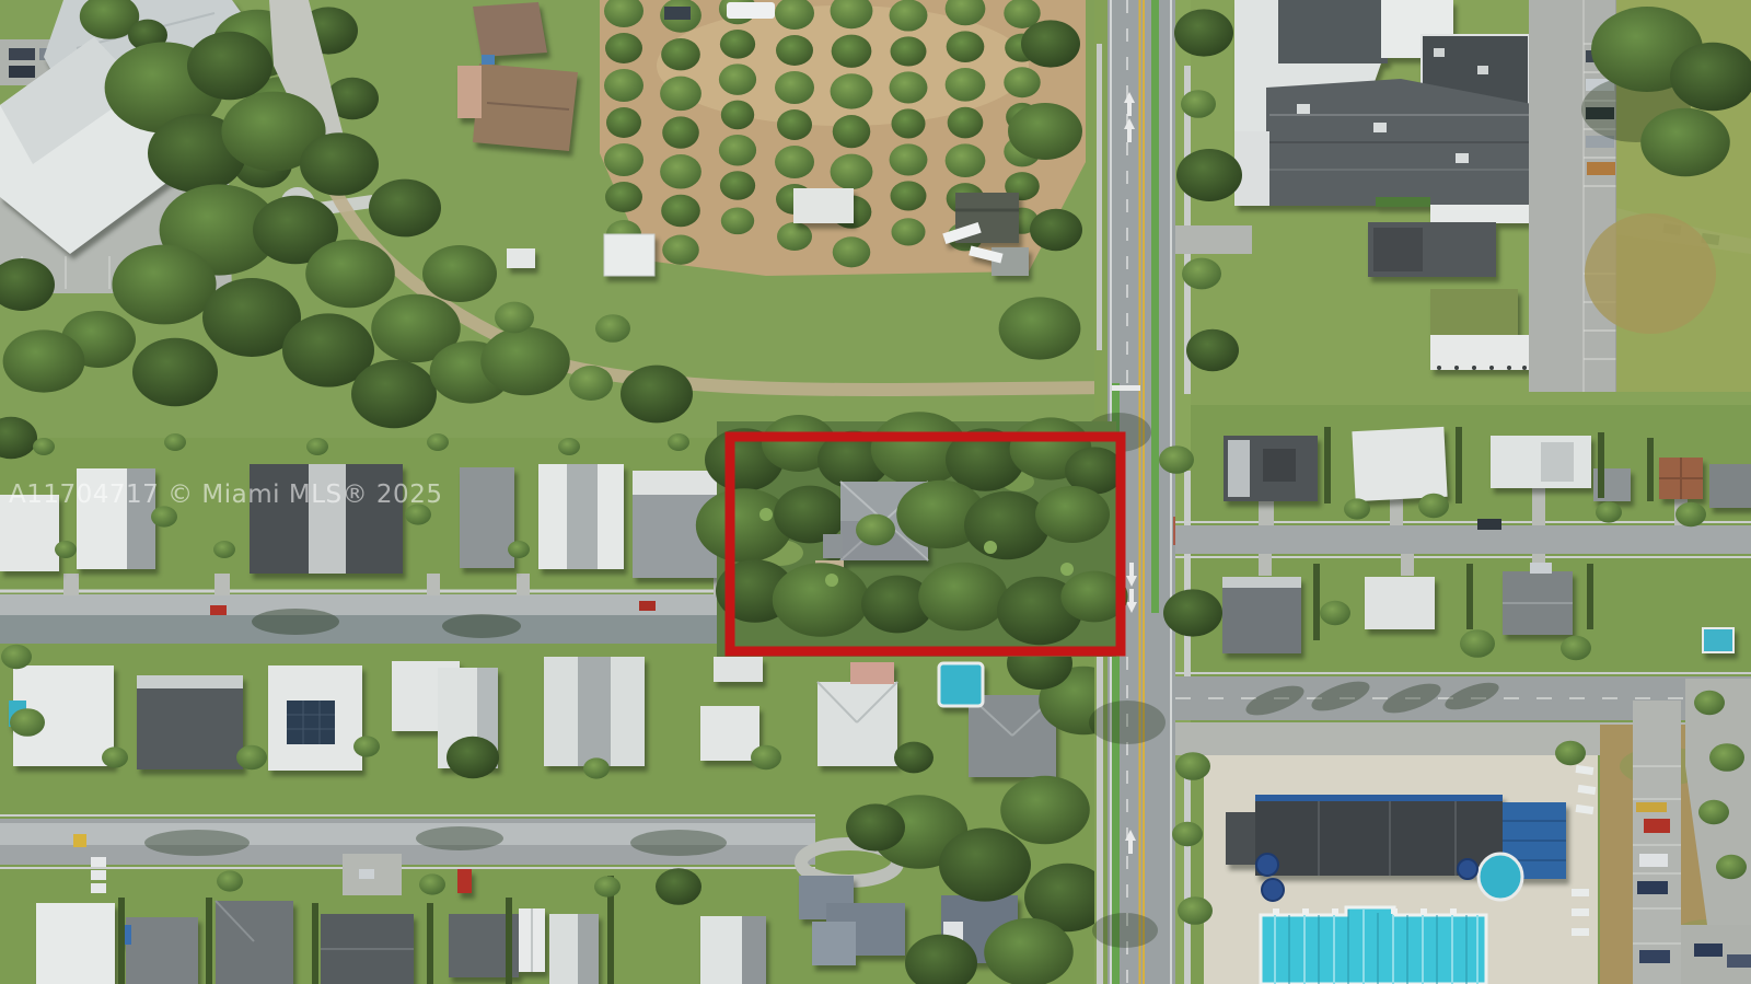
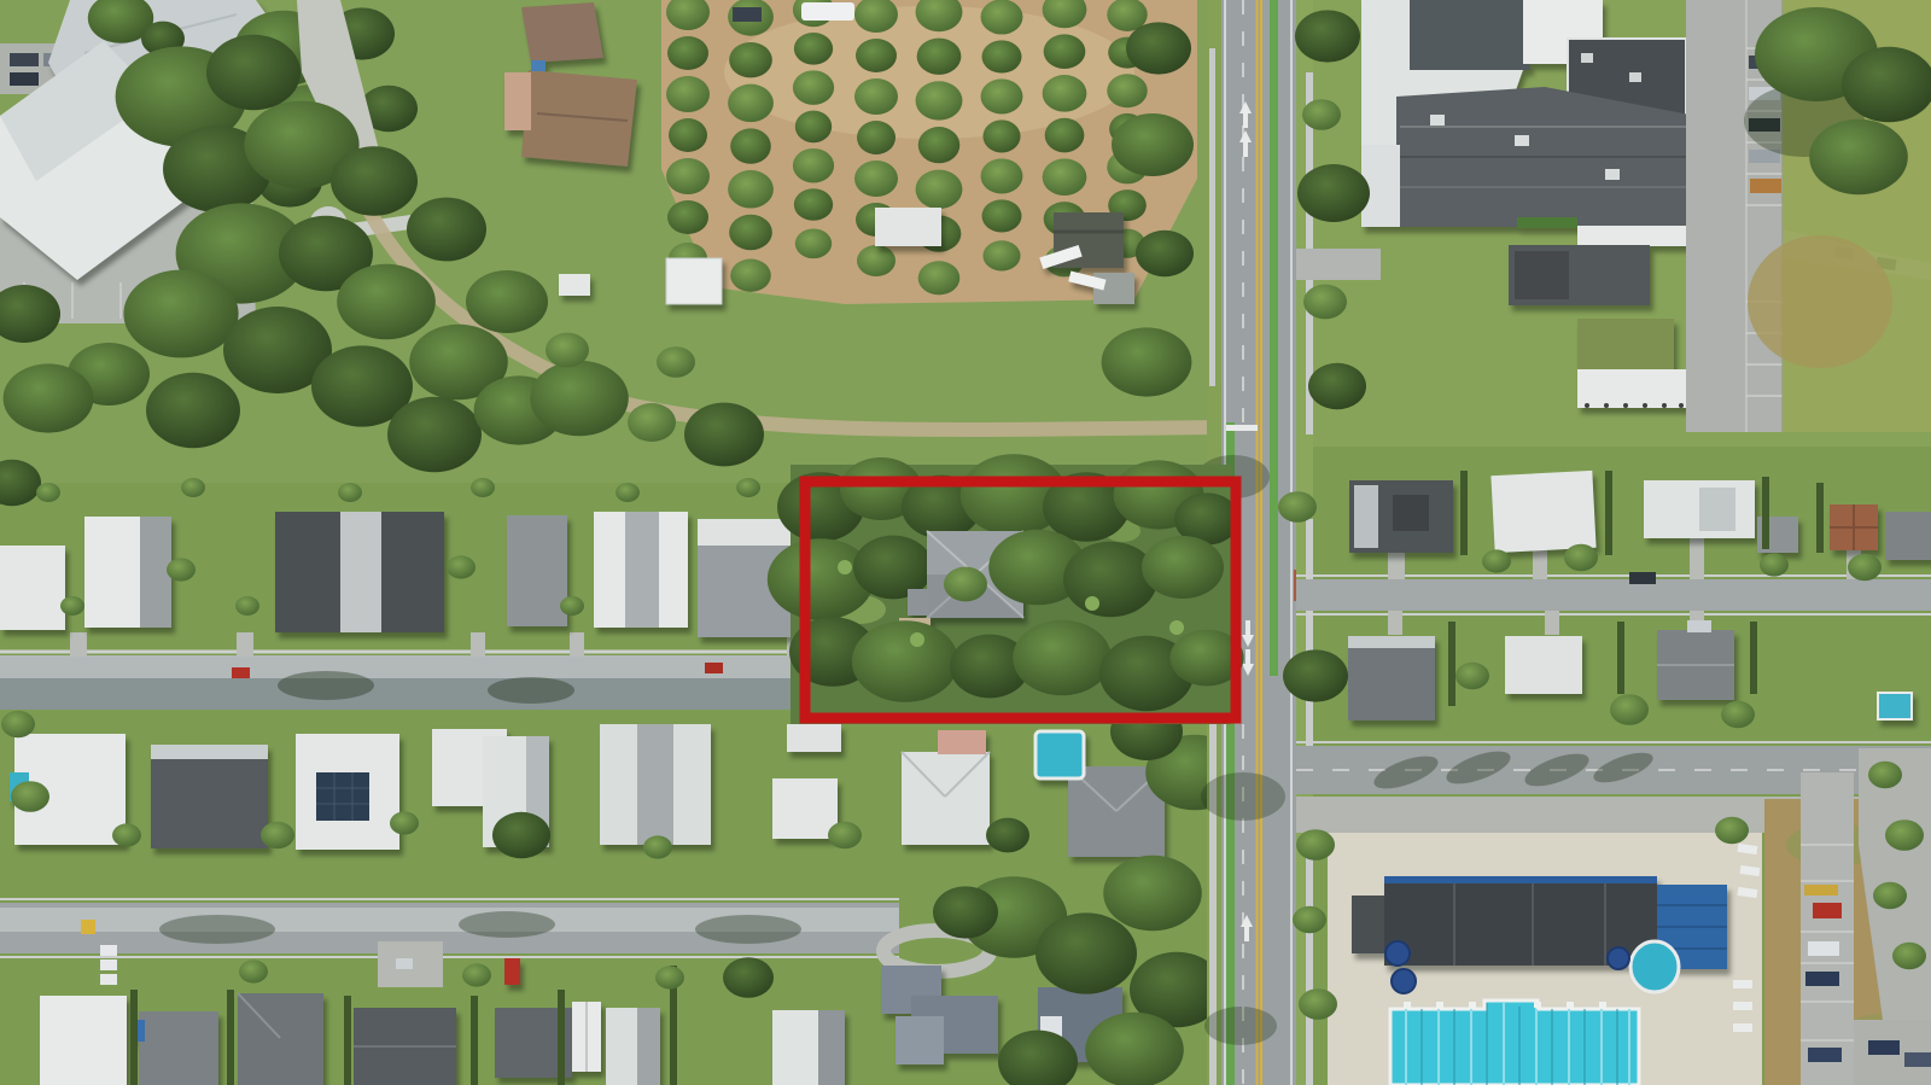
- A11704717 © Miami MLS® 2025
